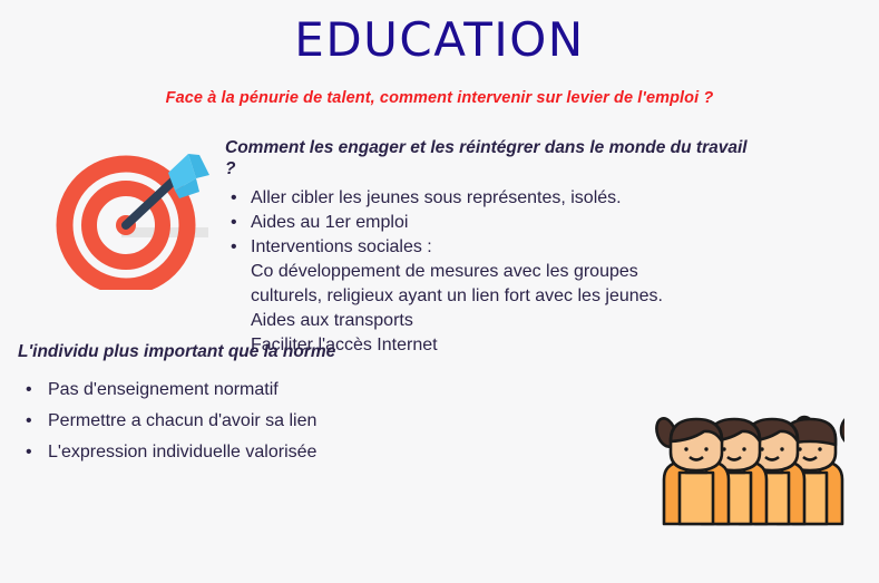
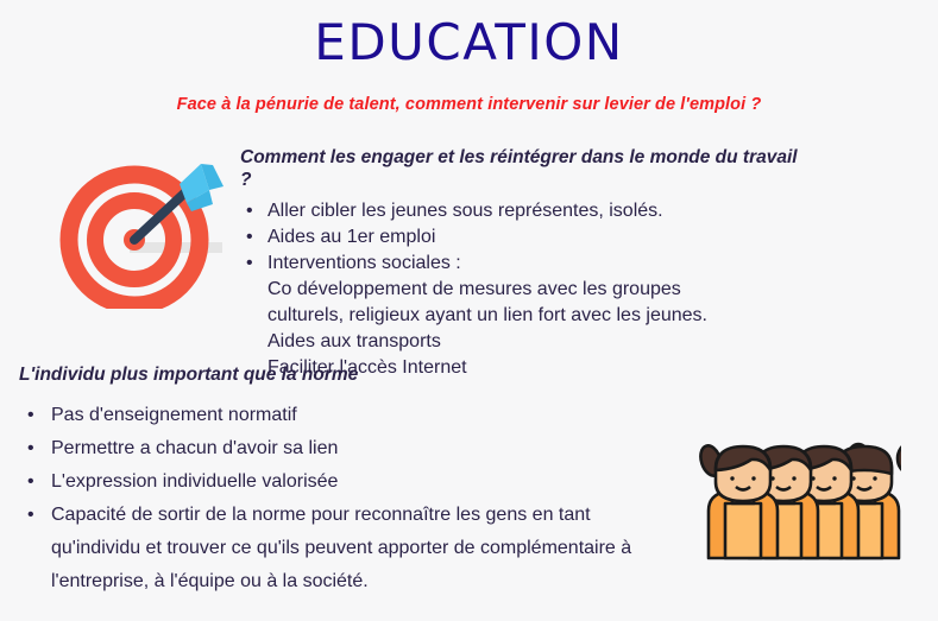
  EDUCATION
  Face à la pénurie de talent, comment intervenir sur levier de l'emploi ?
  Comment les engager et les réintégrer dans le monde du travail ?
  Aller cibler les jeunes sous représentes, isolés.
  Aides au 1er emploi
  Interventions sociales :
  Co développement de mesures avec les groupes
  culturels, religieux ayant un lien fort avec les jeunes.
  Aides aux transports
  Faciliter l'accès Internet
  L'individu plus important que la norme
  Pas d'enseignement normatif
  Permettre a chacun d'avoir sa lien
  L'expression individuelle valorisée
+ Capacité de sortir de la norme pour reconnaître les gens en tant qu'individu et trouver ce qu'ils peuvent apporter de complémentaire à l'entreprise, à l'équipe ou à la société.
